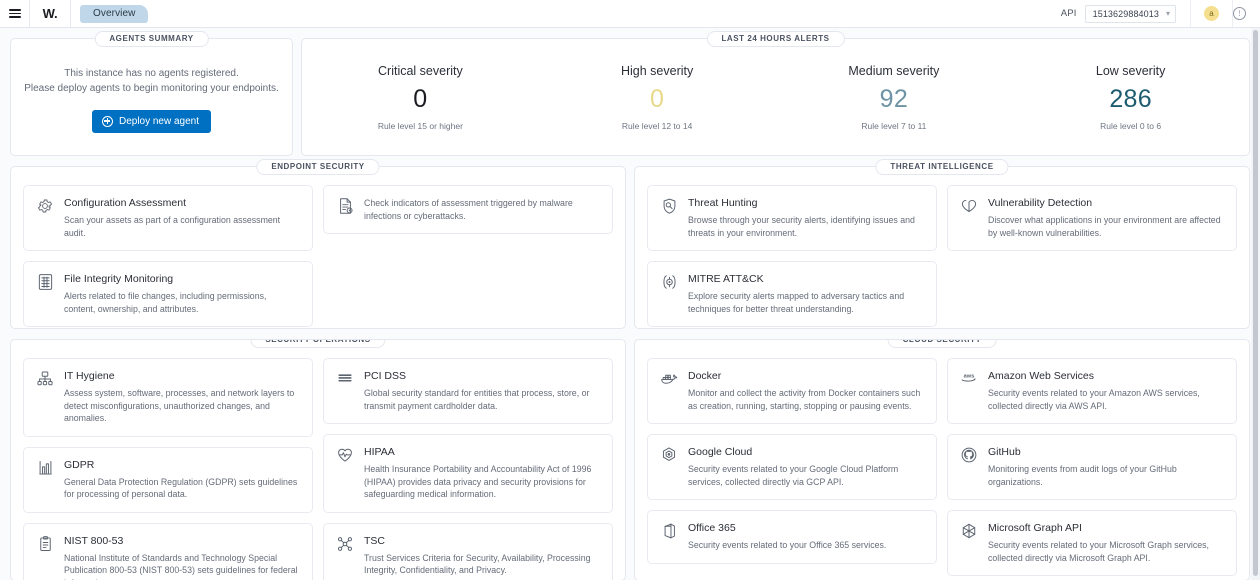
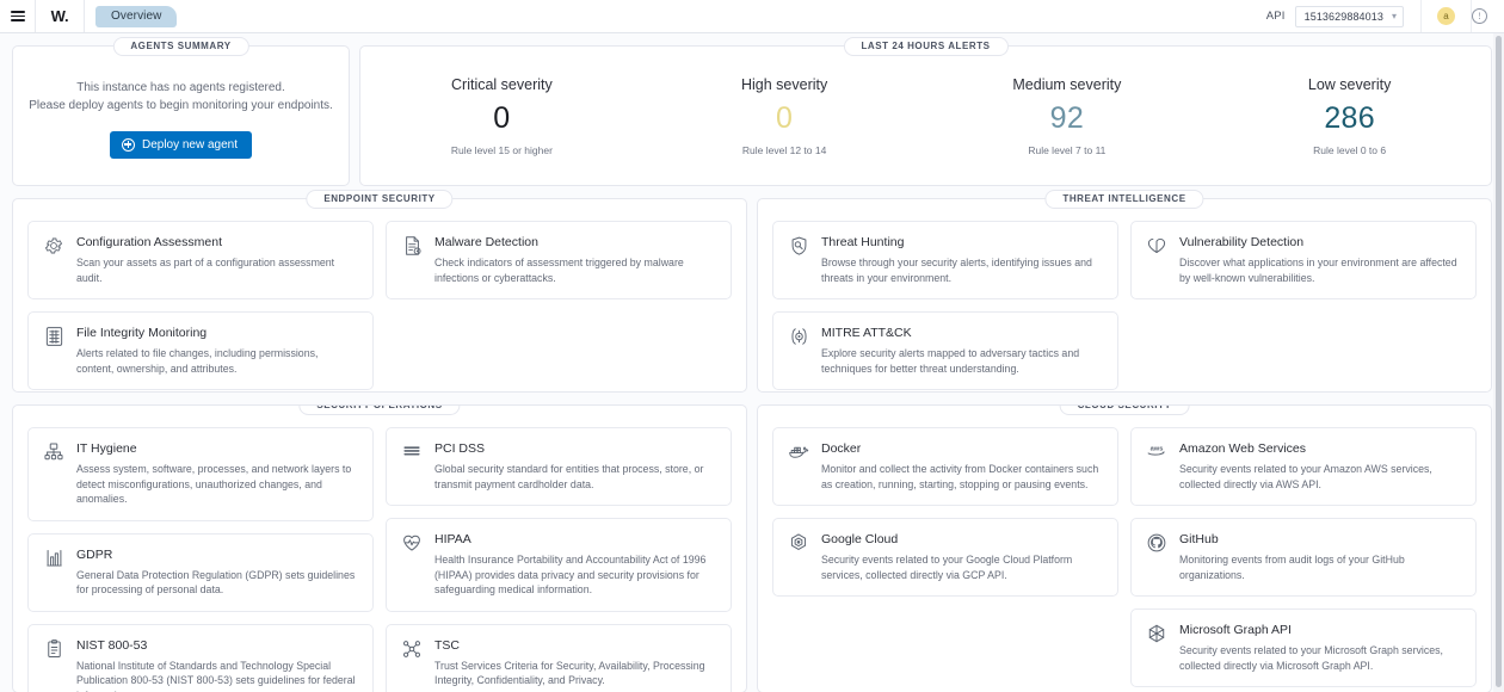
  W.
  Overview
  API
  1513629884013
  ▾
  a
  !
  AGENTS SUMMARY
  This instance has no agents registered.
  Please deploy agents to begin monitoring your endpoints.
  Deploy new agent
  LAST 24 HOURS ALERTS
  Critical severity
  0
  Rule level 15 or higher
  High severity
  0
  Rule level 12 to 14
  Medium severity
  92
  Rule level 7 to 11
  Low severity
  286
  Rule level 0 to 6
  ENDPOINT SECURITY
  Configuration Assessment
  Scan your assets as part of a configuration assessment audit.
  File Integrity Monitoring
  Alerts related to file changes, including permissions, content, ownership, and attributes.
+ Malware Detection
  Check indicators of assessment triggered by malware infections or cyberattacks.
  THREAT INTELLIGENCE
  Threat Hunting
  Browse through your security alerts, identifying issues and threats in your environment.
  MITRE ATT&CK
  Explore security alerts mapped to adversary tactics and techniques for better threat understanding.
  Vulnerability Detection
  Discover what applications in your environment are affected by well-known vulnerabilities.
  SECURITY OPERATIONS
  IT Hygiene
  Assess system, software, processes, and network layers to detect misconfigurations, unauthorized changes, and anomalies.
  GDPR
  General Data Protection Regulation (GDPR) sets guidelines for processing of personal data.
  NIST 800-53
  National Institute of Standards and Technology Special Publication 800-53 (NIST 800-53) sets guidelines for federal
  PCI DSS
  Global security standard for entities that process, store, or transmit payment cardholder data.
  HIPAA
  Health Insurance Portability and Accountability Act of 1996 (HIPAA) provides data privacy and security provisions for safeguarding medical information.
  TSC
  Trust Services Criteria for Security, Availability, Processing Integrity, Confidentiality, and Privacy.
  CLOUD SECURITY
  Docker
  Monitor and collect the activity from Docker containers such as creation, running, starting, stopping or pausing events.
  Google Cloud
  Security events related to your Google Cloud Platform services, collected directly via GCP API.
- Office 365
- Security events related to your Office 365 services.
  Amazon Web Services
  Security events related to your Amazon AWS services, collected directly via AWS API.
  GitHub
  Monitoring events from audit logs of your GitHub organizations.
  Microsoft Graph API
  Security events related to your Microsoft Graph services, collected directly via Microsoft Graph API.
